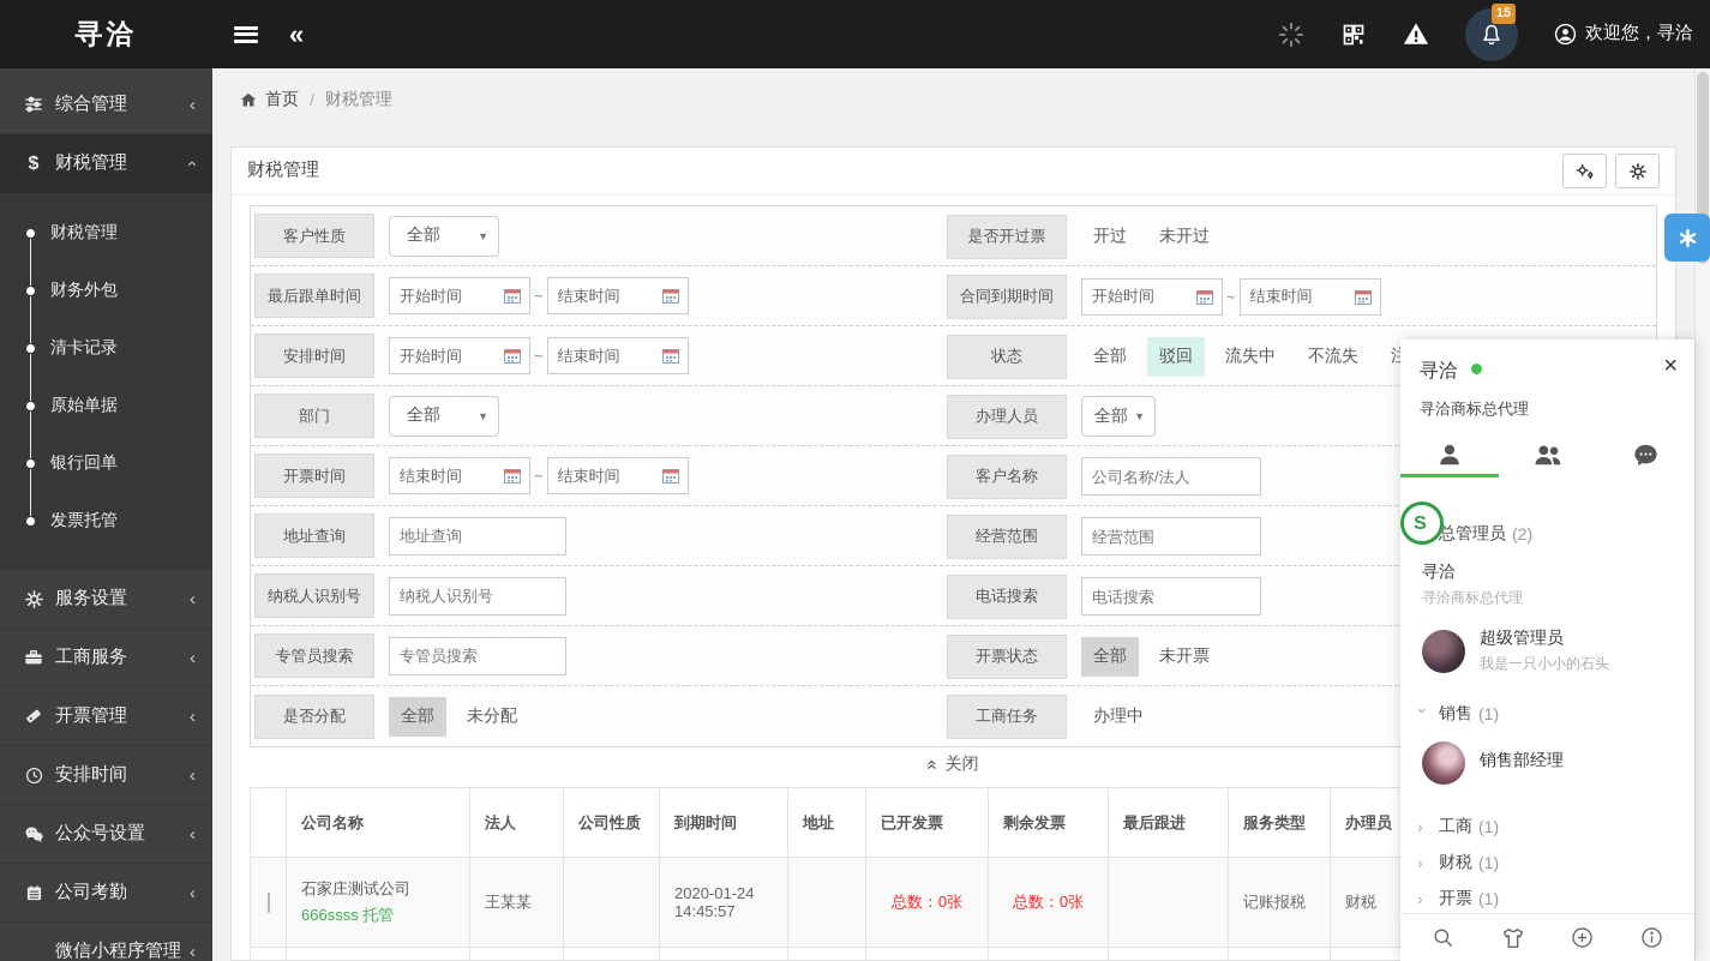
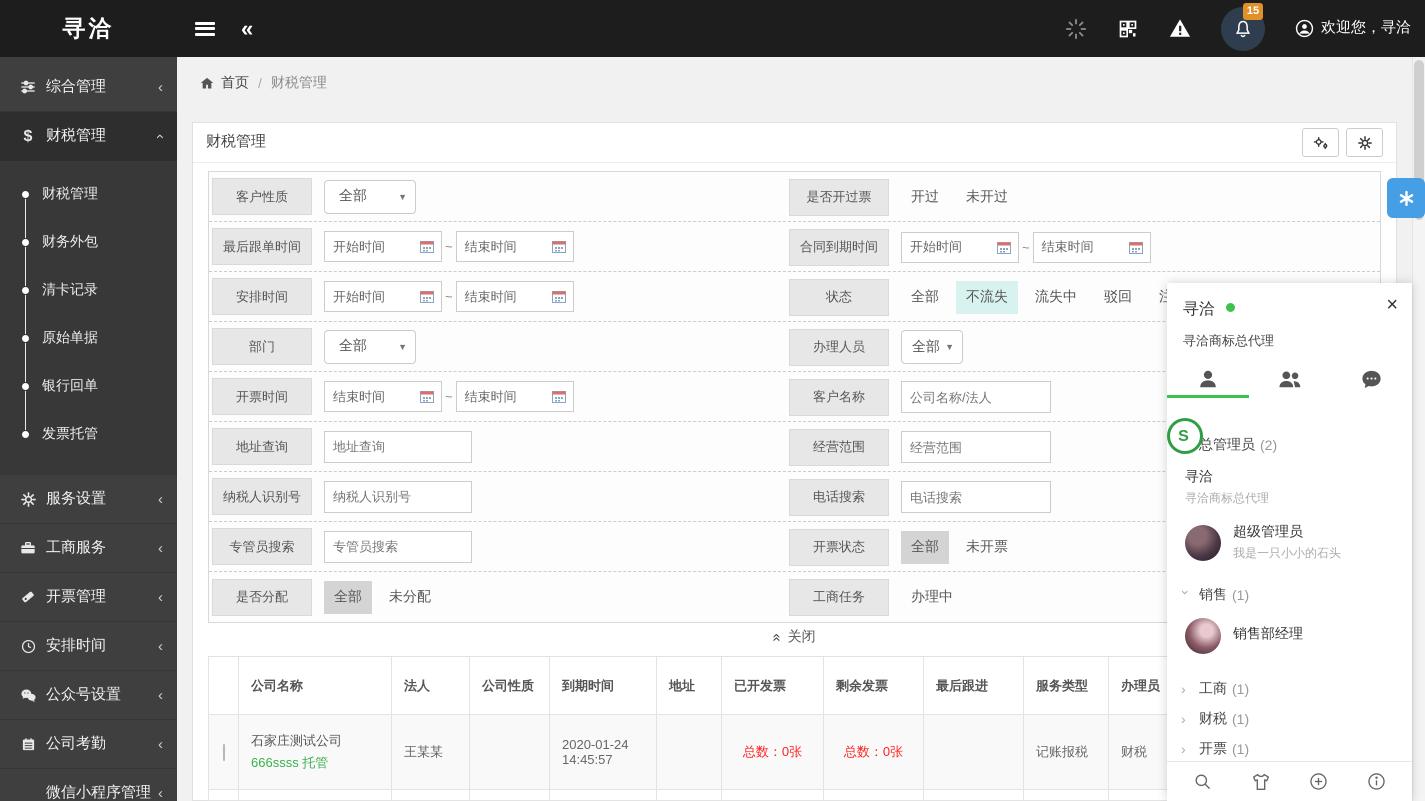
  寻洽
  «
  15
  欢迎您，寻洽
  综合管理
  ‹
  $
  财税管理
  财税管理
  财务外包
  清卡记录
  原始单据
  银行回单
  发票托管
  服务设置
  ‹
  工商服务
  ‹
  开票管理
  ‹
  安排时间
  ‹
  公众号设置
  ‹
  公司考勤
  ‹
  微信小程序管理
  ‹
  首页
  /
  财税管理
  财税管理
  客户性质
  全部
  ▼
  是否开过票
  开过
  未开过
  最后跟单时间
  开始时间
  ~
  结束时间
  合同到期时间
  开始时间
  ~
  结束时间
  安排时间
  开始时间
  ~
  结束时间
  状态
  全部
- 驳回
+ 不流失
  流失中
- 不流失
+ 驳回
  部门
  全部
  ▼
  办理人员
  全部
  ▼
  开票时间
  结束时间
  ~
  结束时间
  客户名称
  公司名称/法人
  地址查询
  地址查询
  经营范围
  经营范围
  纳税人识别号
  纳税人识别号
  电话搜索
  电话搜索
  专管员搜索
  专管员搜索
  开票状态
  全部
  未开票
  是否分配
  全部
  未分配
  工商任务
  办理中
  	公司名称	法人	公司性质	到期时间	地址	已开发票	剩余发票	最后跟进	服务类型	办理员
  	石家庄测试公司 666ssss 托管	王某某		2020-01-24 14:45:57		总数：0张	总数：0张		记账报税	财税
  寻洽
  ×
  寻洽商标总代理
  总管理员
  (2)
  S
  寻洽
  寻洽商标总代理
  超级管理员
  我是一只小小的石头
  销售
  (1)
  销售部经理
  ›
  工商
  (1)
  ›
  财税
  (1)
  ›
  开票
  (1)
